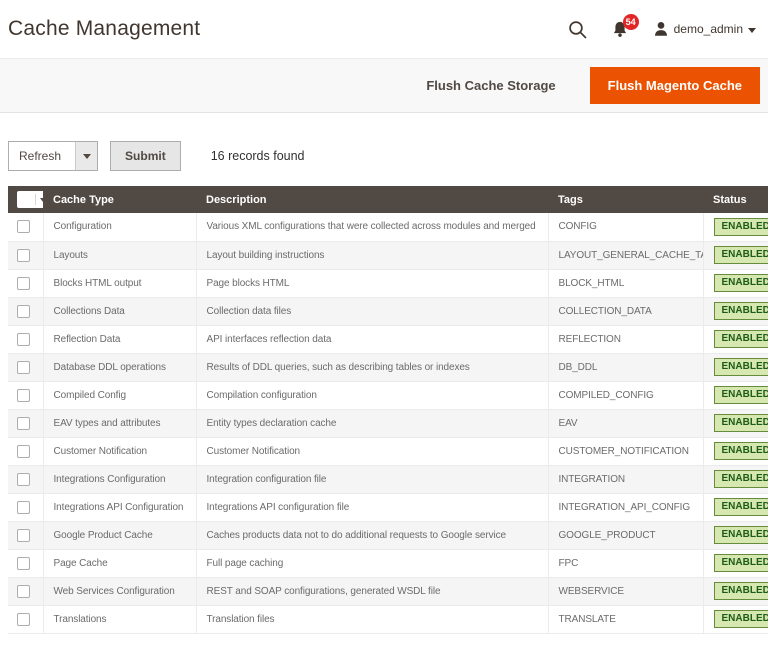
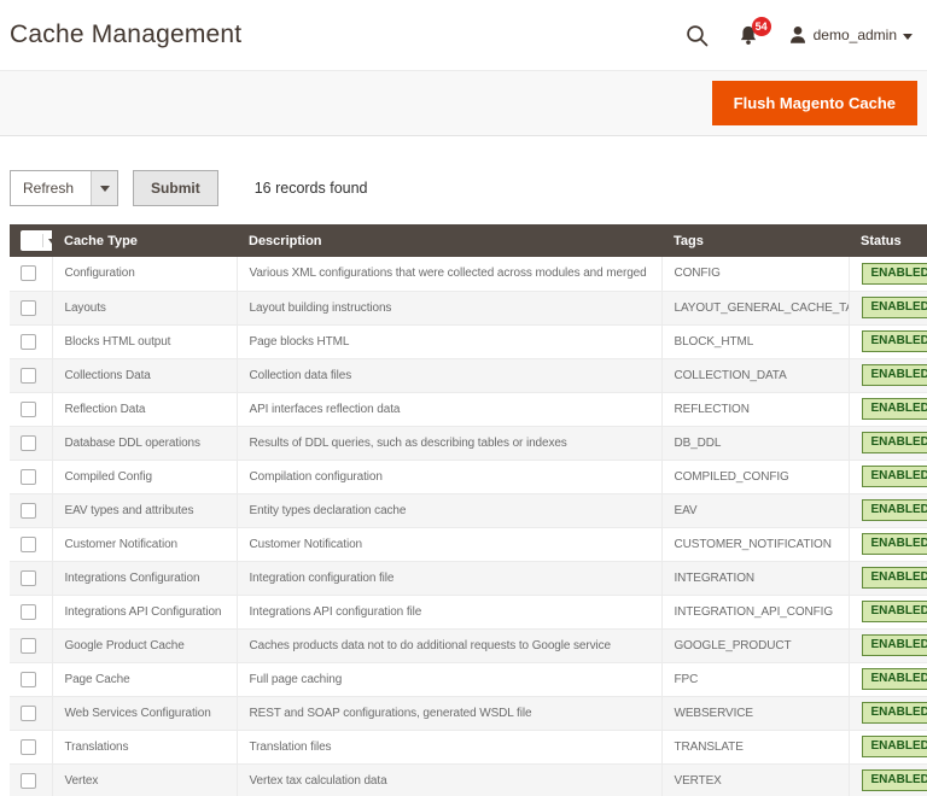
  Cache Management
  54
  demo_admin
- Flush Cache Storage
  Flush Magento Cache
  Refresh
  Submit
  16 records found
  	Cache Type	Description	Tags	Status
  	Configuration	Various XML configurations that were collected across modules and merged	CONFIG	ENABLED
  	Layouts	Layout building instructions	LAYOUT_GENERAL_CACHE_T	ENABLED
  	Blocks HTML output	Page blocks HTML	BLOCK_HTML	ENABLED
  	Collections Data	Collection data files	COLLECTION_DATA	ENABLED
  	Reflection Data	API interfaces reflection data	REFLECTION	ENABLED
  	Database DDL operations	Results of DDL queries, such as describing tables or indexes	DB_DDL	ENABLED
  	Compiled Config	Compilation configuration	COMPILED_CONFIG	ENABLED
  	EAV types and attributes	Entity types declaration cache	EAV	ENABLED
  	Customer Notification	Customer Notification	CUSTOMER_NOTIFICATION	ENABLED
  	Integrations Configuration	Integration configuration file	INTEGRATION	ENABLED
  	Integrations API Configuration	Integrations API configuration file	INTEGRATION_API_CONFIG	ENABLED
  	Google Product Cache	Caches products data not to do additional requests to Google service	GOOGLE_PRODUCT	ENABLED
  	Page Cache	Full page caching	FPC	ENABLED
  	Web Services Configuration	REST and SOAP configurations, generated WSDL file	WEBSERVICE	ENABLED
  	Translations	Translation files	TRANSLATE	ENABLED
+ 	Vertex	Vertex tax calculation data	VERTEX	ENABLED
